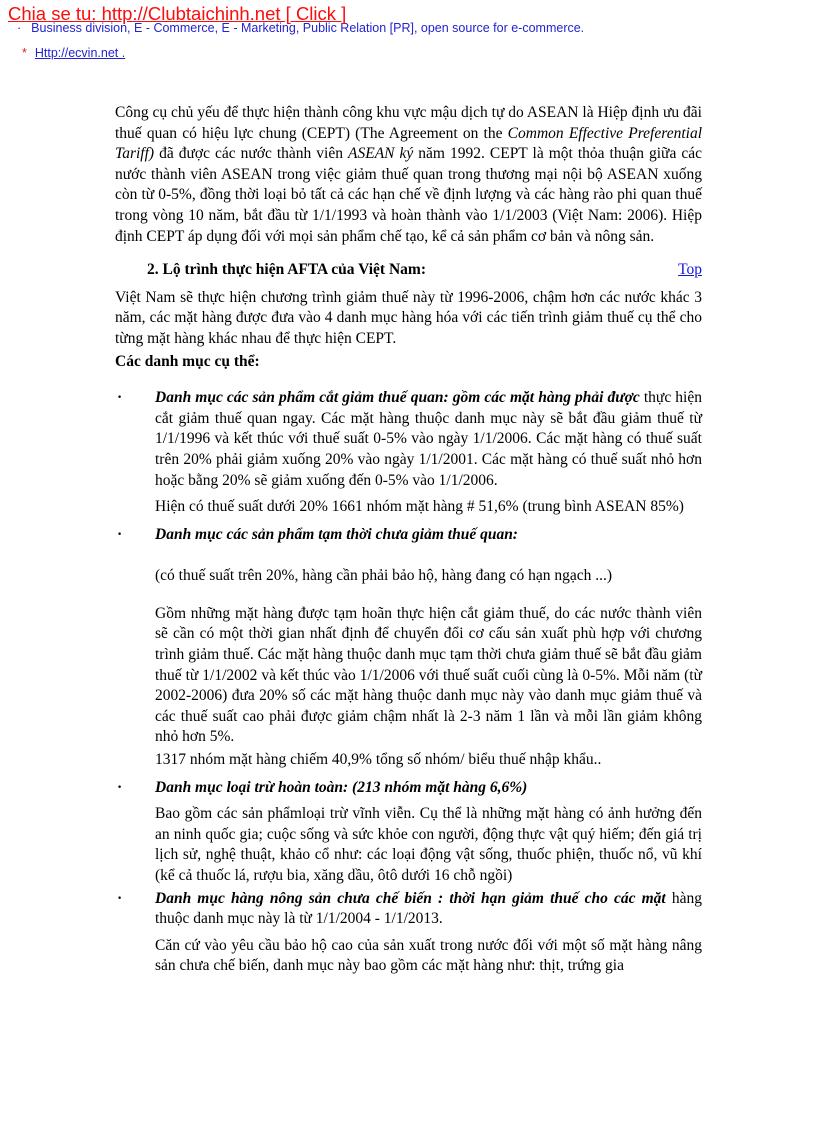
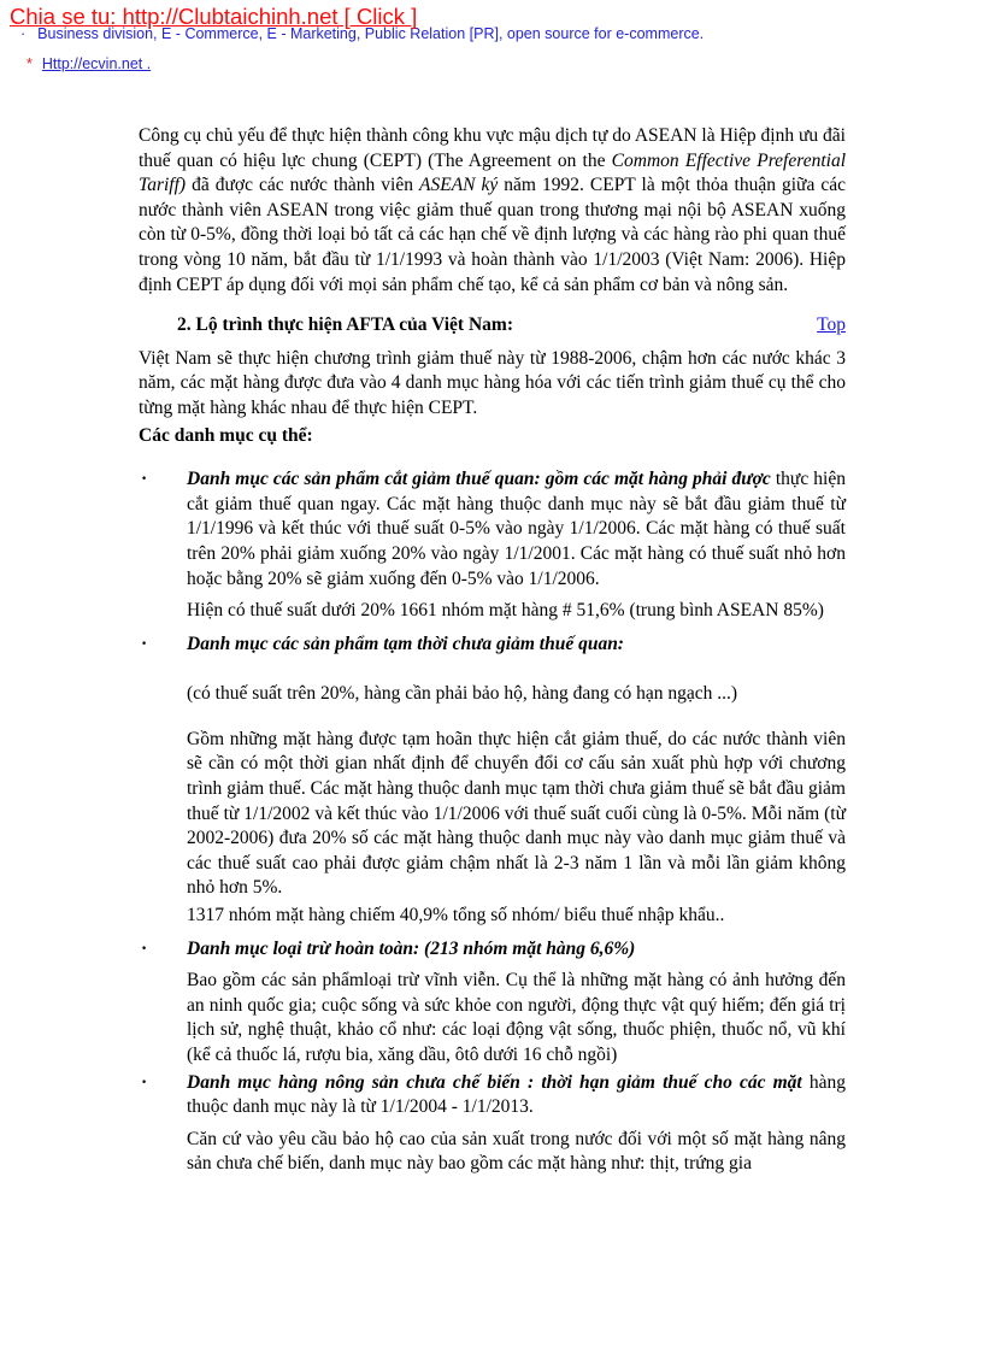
  · Business division, E - Commerce, E - Marketing, Public Relation [PR], open source for e-commerce.
  Chia se tu: http://Clubtaichinh.net [ Click ]
  * Http://ecvin.net .
  Công cụ chủ yếu để thực hiện thành công khu vực mậu dịch tự do ASEAN là Hiệp định ưu đãi thuế quan có hiệu lực chung (CEPT) (The Agreement on the Common Effective Preferential Tariff) đã được các nước thành viên ASEAN ký năm 1992. CEPT là một thỏa thuận giữa các nước thành viên ASEAN trong việc giảm thuế quan trong thương mại nội bộ ASEAN xuống còn từ 0-5%, đồng thời loại bỏ tất cả các hạn chế về định lượng và các hàng rào phi quan thuế trong vòng 10 năm, bắt đầu từ 1/1/1993 và hoàn thành vào 1/1/2003 (Việt Nam: 2006). Hiệp định CEPT áp dụng đối với mọi sản phẩm chế tạo, kể cả sản phẩm cơ bản và nông sản.
  2. Lộ trình thực hiện AFTA của Việt Nam:
  Top
- Việt Nam sẽ thực hiện chương trình giảm thuế này từ 1996-2006, chậm hơn các nước khác 3 năm, các mặt hàng được đưa vào 4 danh mục hàng hóa với các tiến trình giảm thuế cụ thể cho từng mặt hàng khác nhau để thực hiện CEPT.
+ Việt Nam sẽ thực hiện chương trình giảm thuế này từ 1988-2006, chậm hơn các nước khác 3 năm, các mặt hàng được đưa vào 4 danh mục hàng hóa với các tiến trình giảm thuế cụ thể cho từng mặt hàng khác nhau để thực hiện CEPT.
  Các danh mục cụ thể:
  ·
  Danh mục các sản phẩm cắt giảm thuế quan: gồm các mặt hàng phải được thực hiện cắt giảm thuế quan ngay. Các mặt hàng thuộc danh mục này sẽ bắt đầu giảm thuế từ 1/1/1996 và kết thúc với thuế suất 0-5% vào ngày 1/1/2006. Các mặt hàng có thuế suất trên 20% phải giảm xuống 20% vào ngày 1/1/2001. Các mặt hàng có thuế suất nhỏ hơn hoặc bằng 20% sẽ giảm xuống đến 0-5% vào 1/1/2006.
  Hiện có thuế suất dưới 20% 1661 nhóm mặt hàng # 51,6% (trung bình ASEAN 85%)
  ·
  Danh mục các sản phẩm tạm thời chưa giảm thuế quan:
  (có thuế suất trên 20%, hàng cần phải bảo hộ, hàng đang có hạn ngạch ...)
  Gồm những mặt hàng được tạm hoãn thực hiện cắt giảm thuế, do các nước thành viên sẽ cần có một thời gian nhất định để chuyển đổi cơ cấu sản xuất phù hợp với chương trình giảm thuế. Các mặt hàng thuộc danh mục tạm thời chưa giảm thuế sẽ bắt đầu giảm thuế từ 1/1/2002 và kết thúc vào 1/1/2006 với thuế suất cuối cùng là 0-5%. Mỗi năm (từ 2002-2006) đưa 20% số các mặt hàng thuộc danh mục này vào danh mục giảm thuế và các thuế suất cao phải được giảm chậm nhất là 2-3 năm 1 lần và mỗi lần giảm không nhỏ hơn 5%.
  1317 nhóm mặt hàng chiếm 40,9% tổng số nhóm/ biểu thuế nhập khẩu..
  ·
  Danh mục loại trừ hoàn toàn: (213 nhóm mặt hàng 6,6%)
  Bao gồm các sản phẩmloại trừ vĩnh viễn. Cụ thể là những mặt hàng có ảnh hưởng đến an ninh quốc gia; cuộc sống và sức khỏe con người, động thực vật quý hiếm; đến giá trị lịch sử, nghệ thuật, khảo cổ như: các loại động vật sống, thuốc phiện, thuốc nổ, vũ khí (kể cả thuốc lá, rượu bia, xăng dầu, ôtô dưới 16 chỗ ngồi)
  ·
  Danh mục hàng nông sản chưa chế biến : thời hạn giảm thuế cho các mặt hàng thuộc danh mục này là từ 1/1/2004 - 1/1/2013.
  Căn cứ vào yêu cầu bảo hộ cao của sản xuất trong nước đối với một số mặt hàng nâng sản chưa chế biến, danh mục này bao gồm các mặt hàng như: thịt, trứng gia
